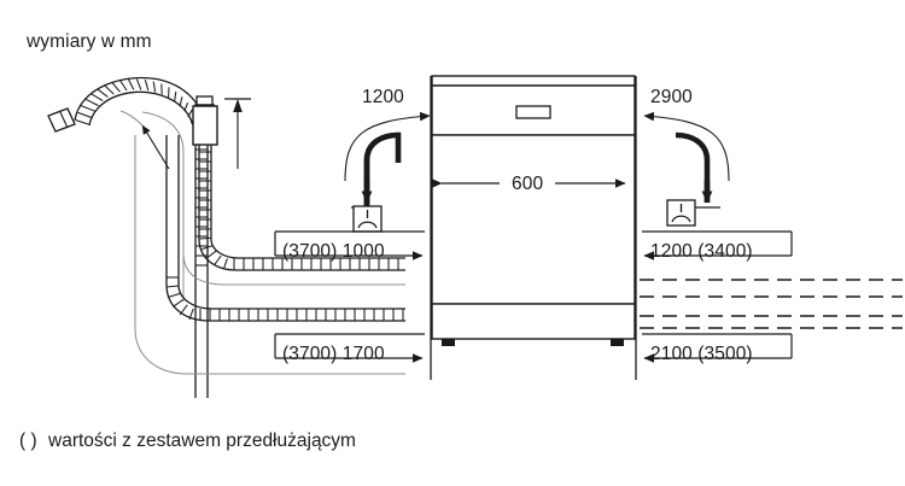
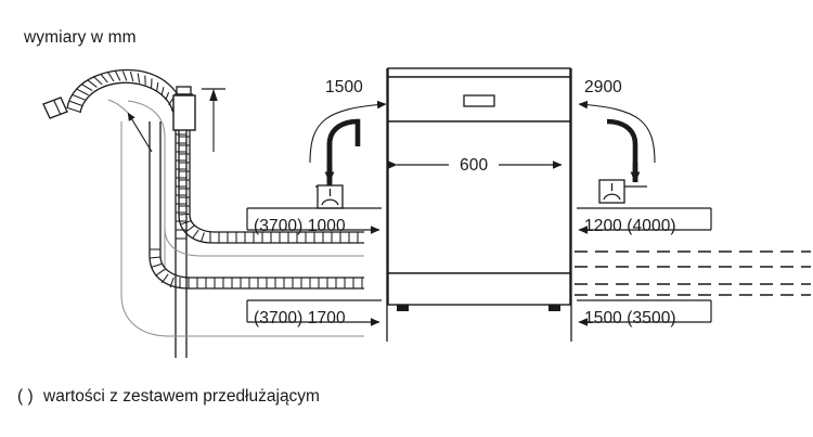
  wymiary w mm
- 1200
+ 1500
  2900
  600
  (3700) 1000
- 1200 (3400)
+ 1200 (4000)
  (3700) 1700
- 2100 (3500)
+ 1500 (3500)
  ( )
  wartości z zestawem przedłużającym
